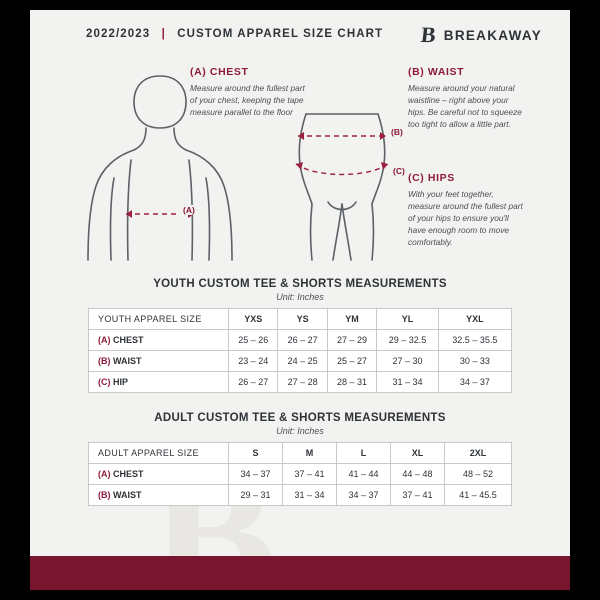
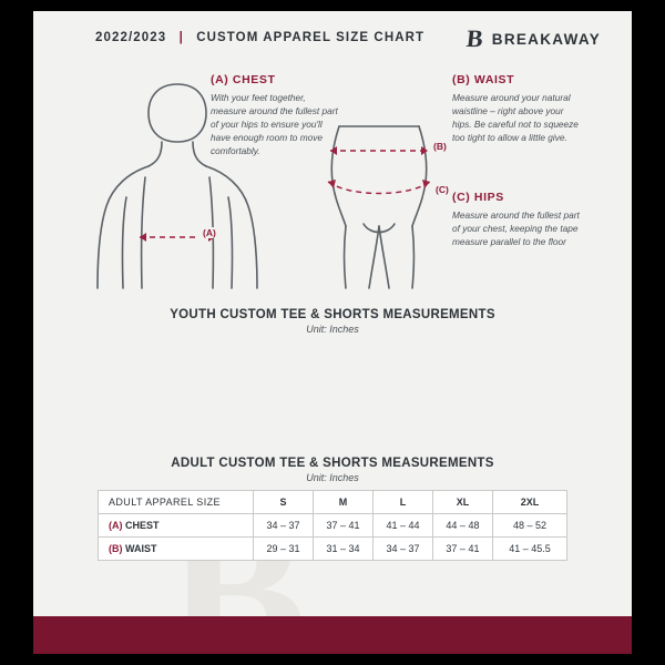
  B
  2022/2023 | CUSTOM APPAREL SIZE CHART
  BREAKAWAY
  (A)
  (B)
  (C)
  (A) CHEST
- Measure around the fullest part of your chest, keeping the tape measure parallel to the floor
+ With your feet together, measure around the fullest part of your hips to ensure you'll have enough room to move comfortably.
  (B) WAIST
- Measure around your natural waistline – right above your hips. Be careful not to squeeze too tight to allow a little part.
+ Measure around your natural waistline – right above your hips. Be careful not to squeeze too tight to allow a little give.
  (C) HIPS
- With your feet together, measure around the fullest part of your hips to ensure you'll have enough room to move comfortably.
+ Measure around the fullest part of your chest, keeping the tape measure parallel to the floor
  YOUTH CUSTOM TEE & SHORTS MEASUREMENTS
  Unit: Inches
- YOUTH APPAREL SIZE	YXS	YS	YM	YL	YXL
- (A) CHEST	25 – 26	26 – 27	27 – 29	29 – 32.5	32.5 – 35.5
- (B) WAIST	23 – 24	24 – 25	25 – 27	27 – 30	30 – 33
- (C) HIP	26 – 27	27 – 28	28 – 31	31 – 34	34 – 37
  ADULT CUSTOM TEE & SHORTS MEASUREMENTS
  Unit: Inches
  ADULT APPAREL SIZE	S	M	L	XL	2XL
  (A) CHEST	34 – 37	37 – 41	41 – 44	44 – 48	48 – 52
  (B) WAIST	29 – 31	31 – 34	34 – 37	37 – 41	41 – 45.5
